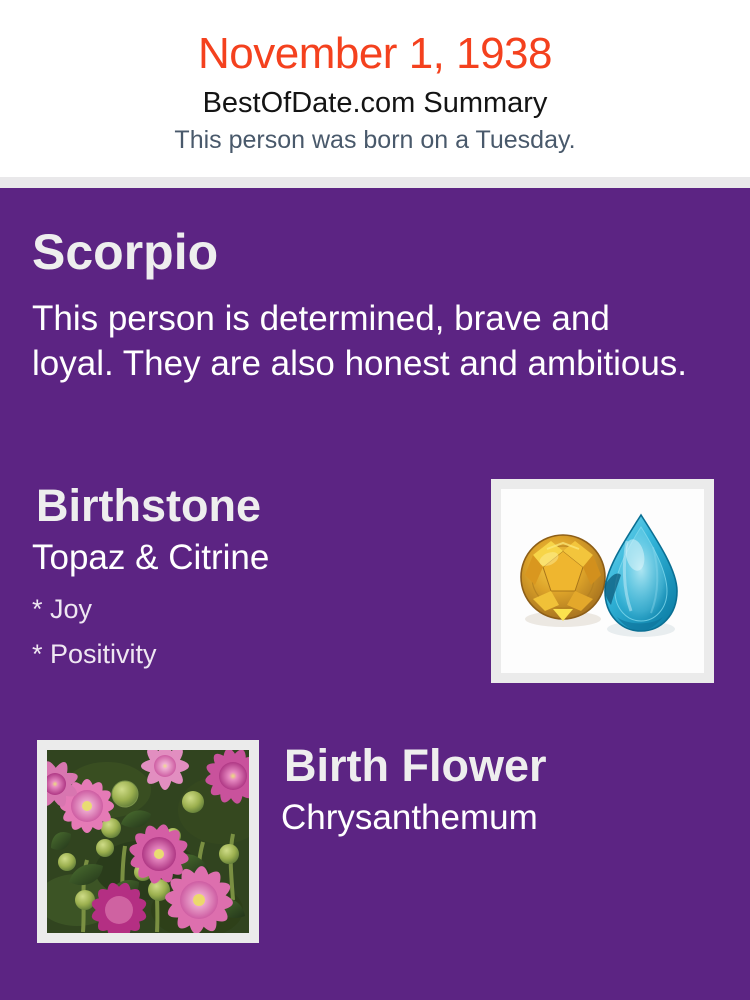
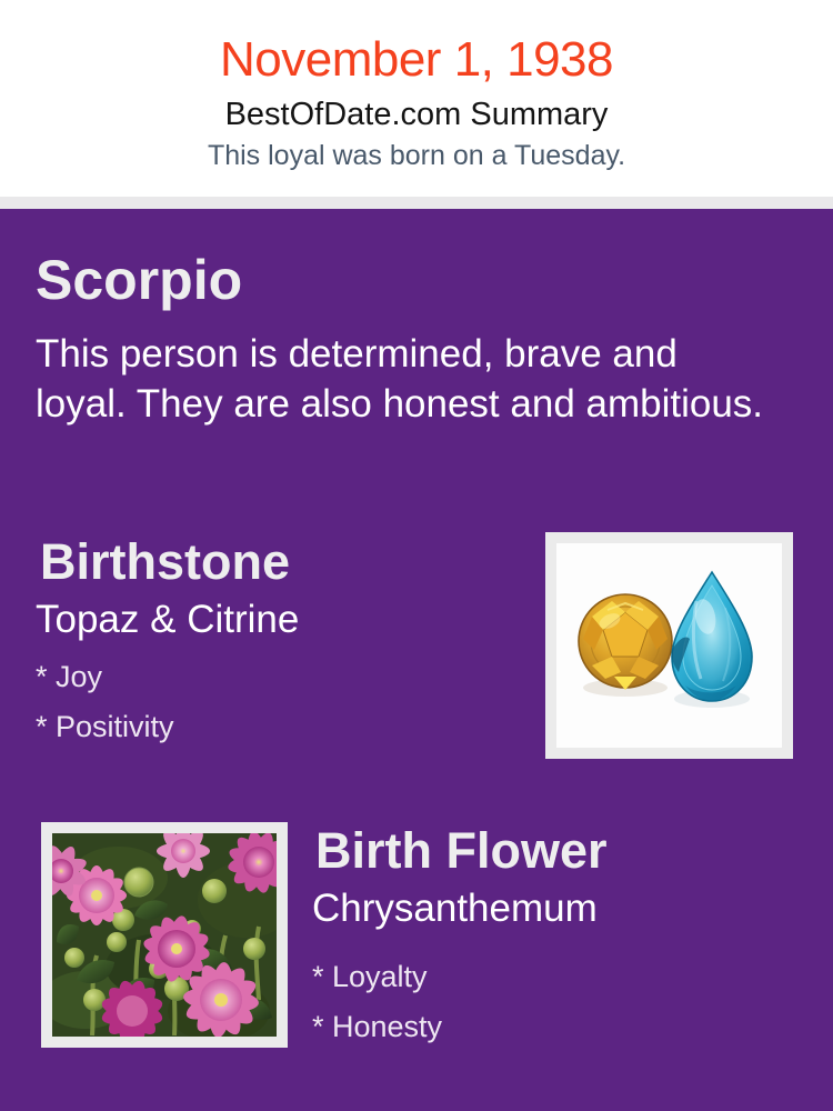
  November 1, 1938
  BestOfDate.com Summary
- This person was born on a Tuesday.
+ This loyal was born on a Tuesday.
  Scorpio
  This person is determined, brave and loyal. They are also honest and ambitious.
  Birthstone
  Topaz & Citrine
  * Joy
  * Positivity
  Birth Flower
  Chrysanthemum
+ * Loyalty
+ * Honesty
